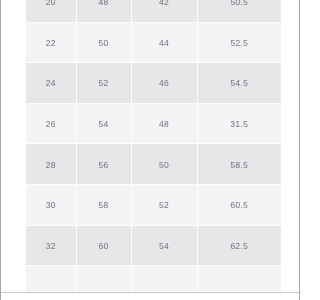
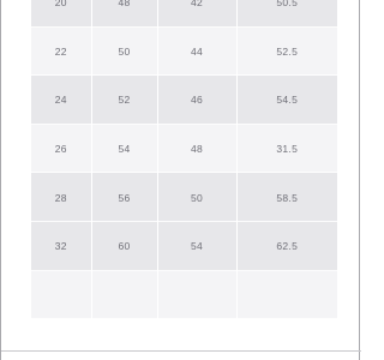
  20	48	42	50.5
  22	50	44	52.5
  24	52	46	54.5
  26	54	48	31.5
  28	56	50	58.5
- 30	58	52	60.5
  32	60	54	62.5
